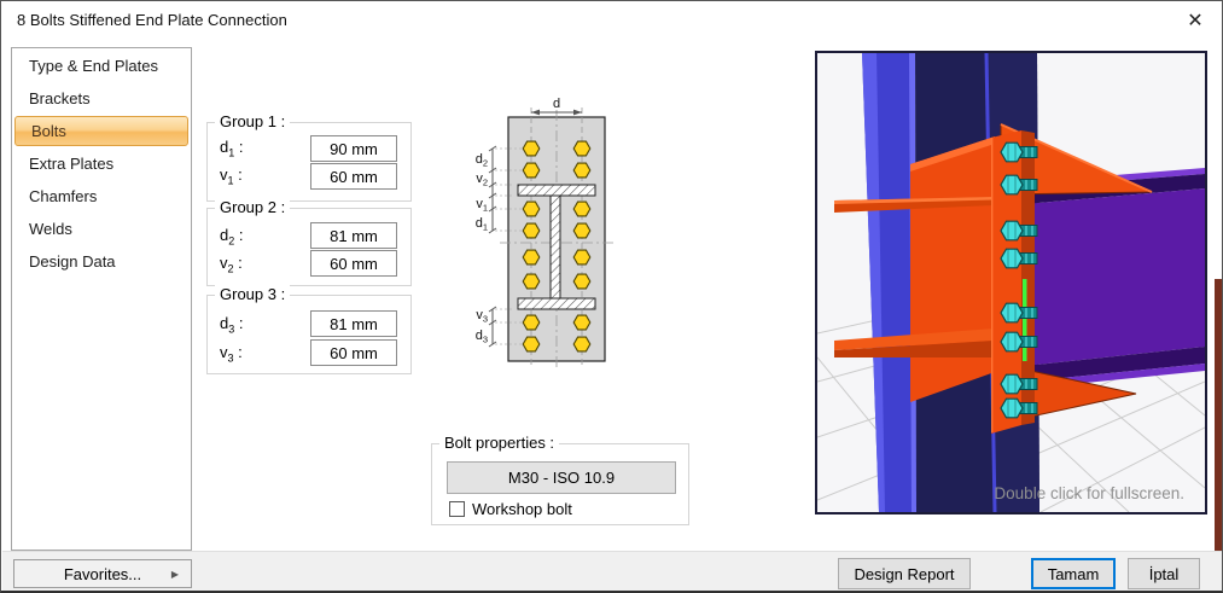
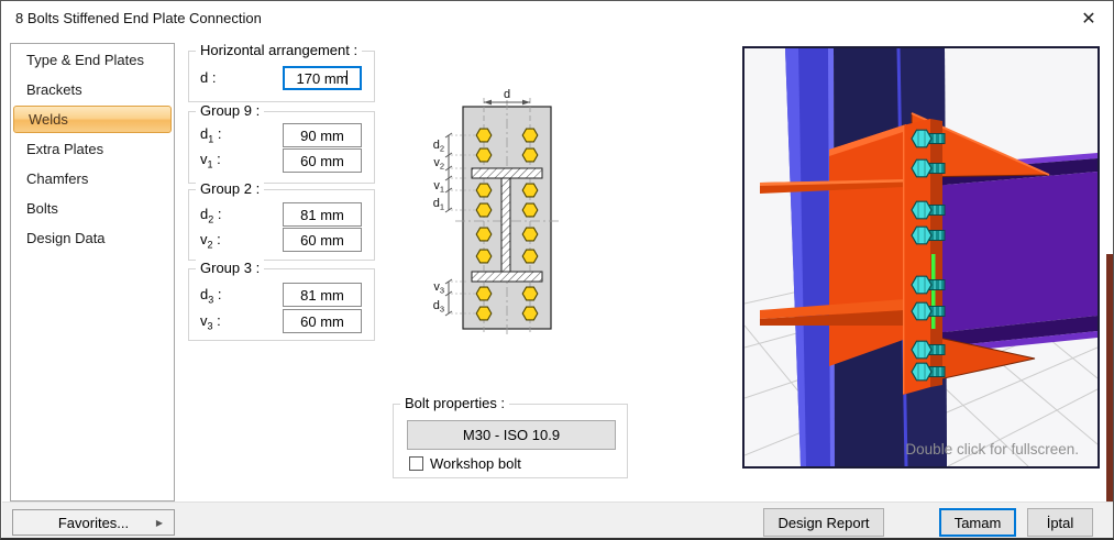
  8 Bolts Stiffened End Plate Connection
  ✕
  Type & End Plates
  Brackets
- Bolts
+ Welds
  Extra Plates
  Chamfers
- Welds
+ Bolts
  Design Data
+ Horizontal arrangement :
+ d :
+ 170 mm
- Group 1 :
+ Group 9 :
  d1 :
  90 mm
  v1 :
  60 mm
  Group 2 :
  d2 :
  81 mm
  v2 :
  60 mm
  Group 3 :
  d3 :
  81 mm
  v3 :
  60 mm
  d
  d2
  v2
  v1
  d1
  v3
  d3
  Bolt properties :
  M30 - ISO 10.9
  Workshop bolt
  Double click for fullscreen.
  Favorites...
  ▶
  Design Report
  Tamam
  İptal
